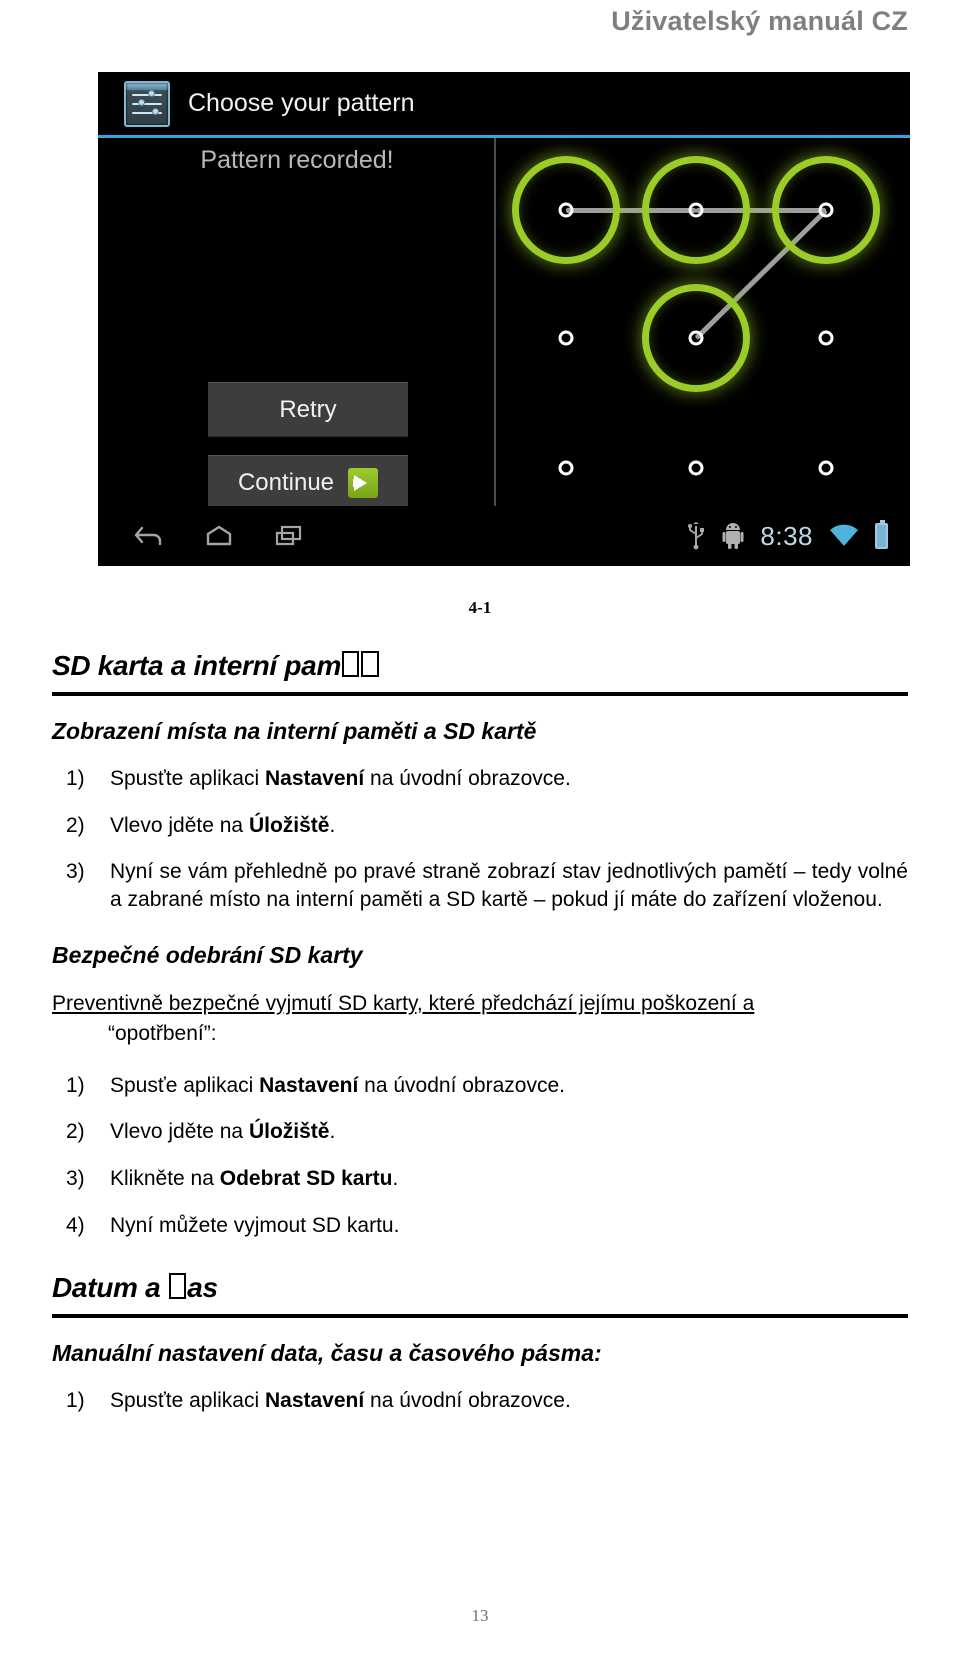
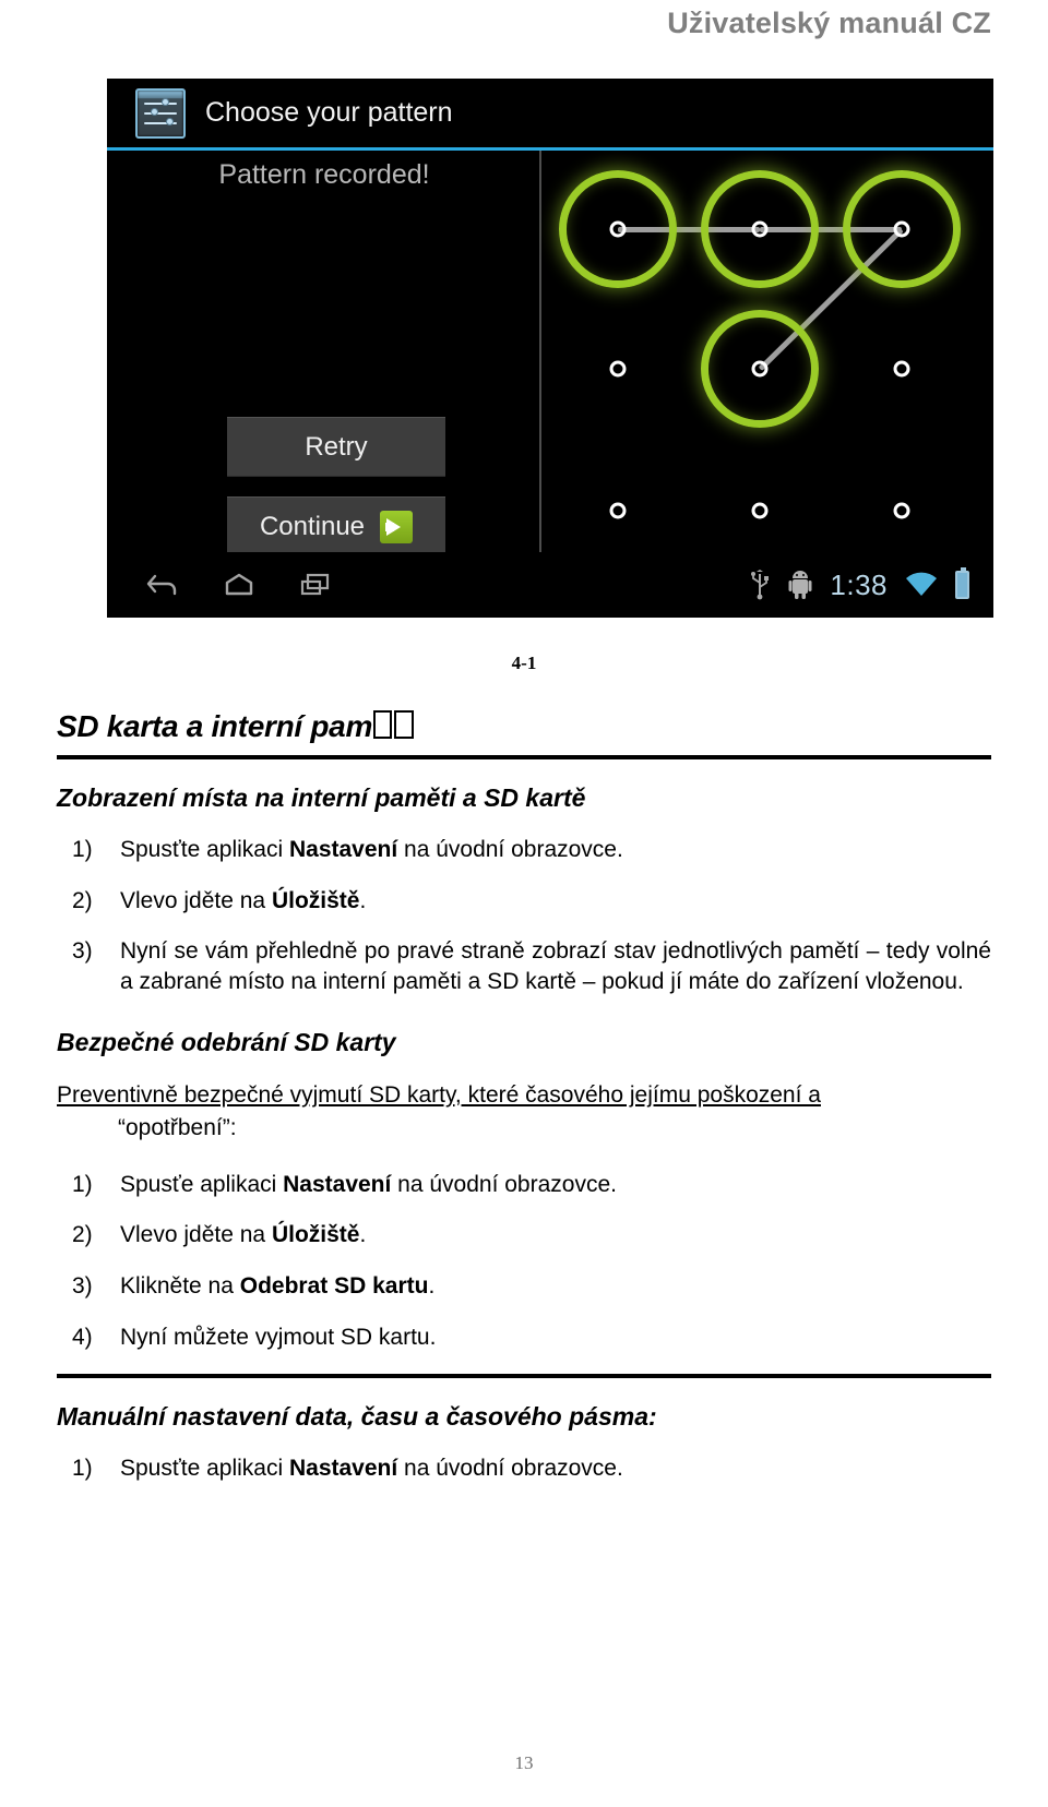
  Uživatelský manuál CZ
  Choose your pattern
  Pattern recorded!
  Retry
  Continue
- 8:38
+ 1:38
  4-1
  SD karta a interní pam
  Zobrazení místa na interní paměti a SD kartě
  1)
  Spusťte aplikaci Nastavení na úvodní obrazovce.
  2)
  Vlevo jděte na Úložiště.
  3)
  Nyní se vám přehledně po pravé straně zobrazí stav jednotlivých pamětí – tedy volné a zabrané místo na interní paměti a SD kartě – pokud jí máte do zařízení vloženou.
  Bezpečné odebrání SD karty
- Preventivně bezpečné vyjmutí SD karty, které předchází jejímu poškození a
+ Preventivně bezpečné vyjmutí SD karty, které časového jejímu poškození a
  “opotřbení”:
  1)
  Spusťe aplikaci Nastavení na úvodní obrazovce.
  2)
  Vlevo jděte na Úložiště.
  3)
  Klikněte na Odebrat SD kartu.
  4)
  Nyní můžete vyjmout SD kartu.
- Datum a as
  Manuální nastavení data, času a časového pásma:
  1)
  Spusťte aplikaci Nastavení na úvodní obrazovce.
  13
